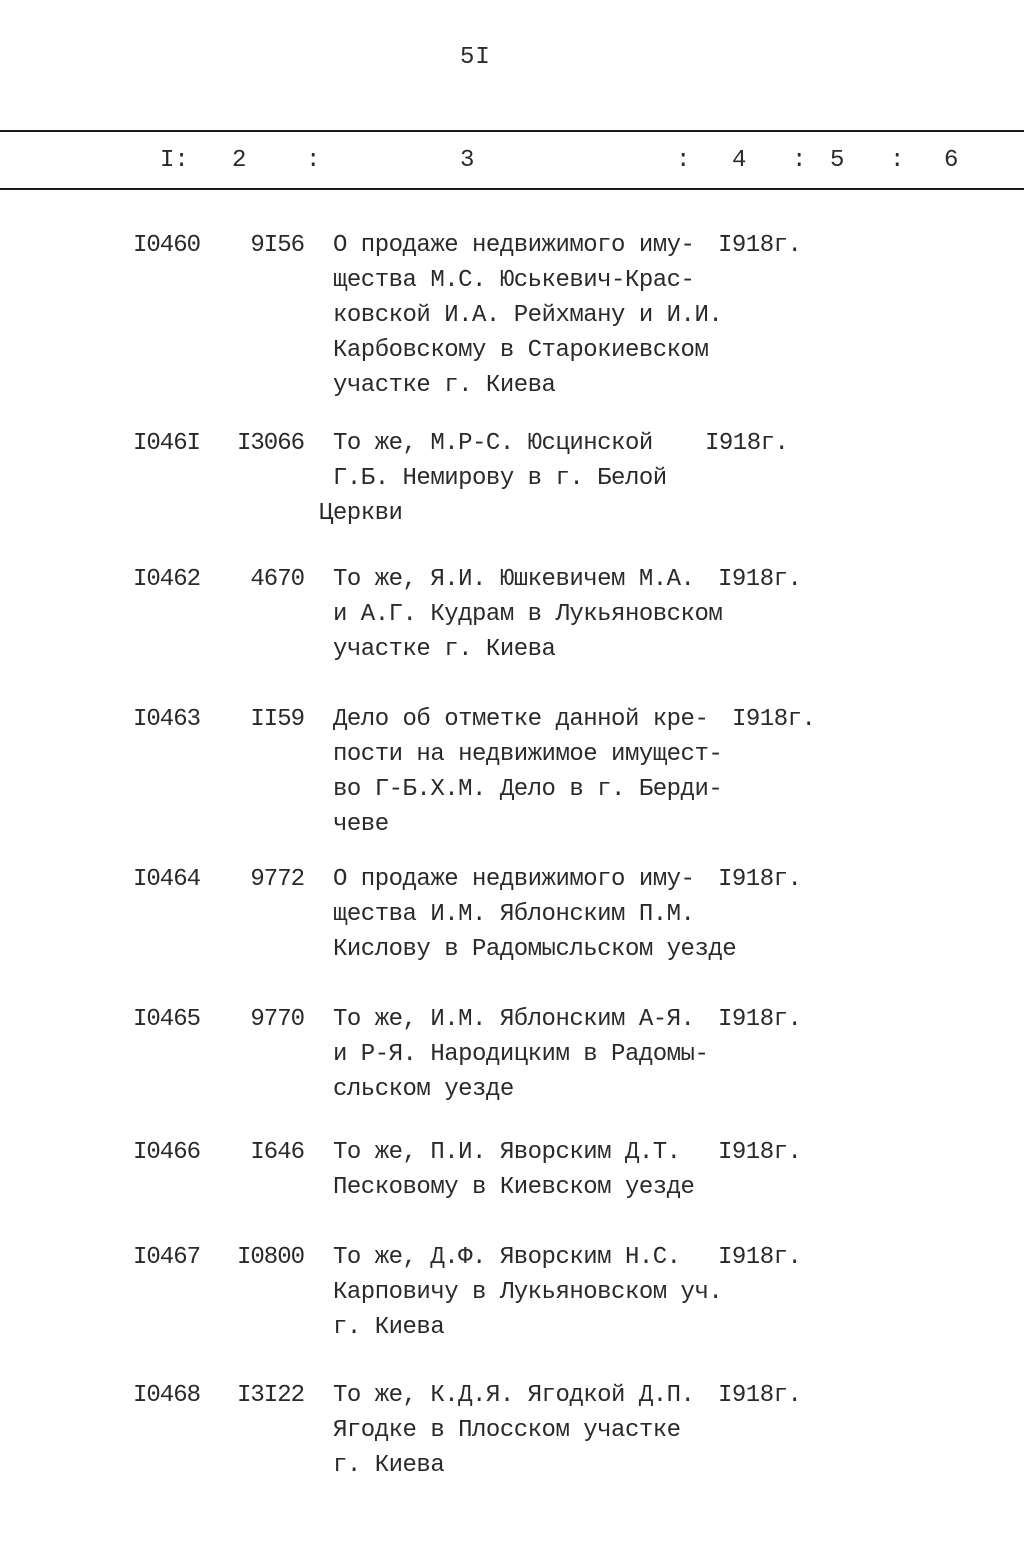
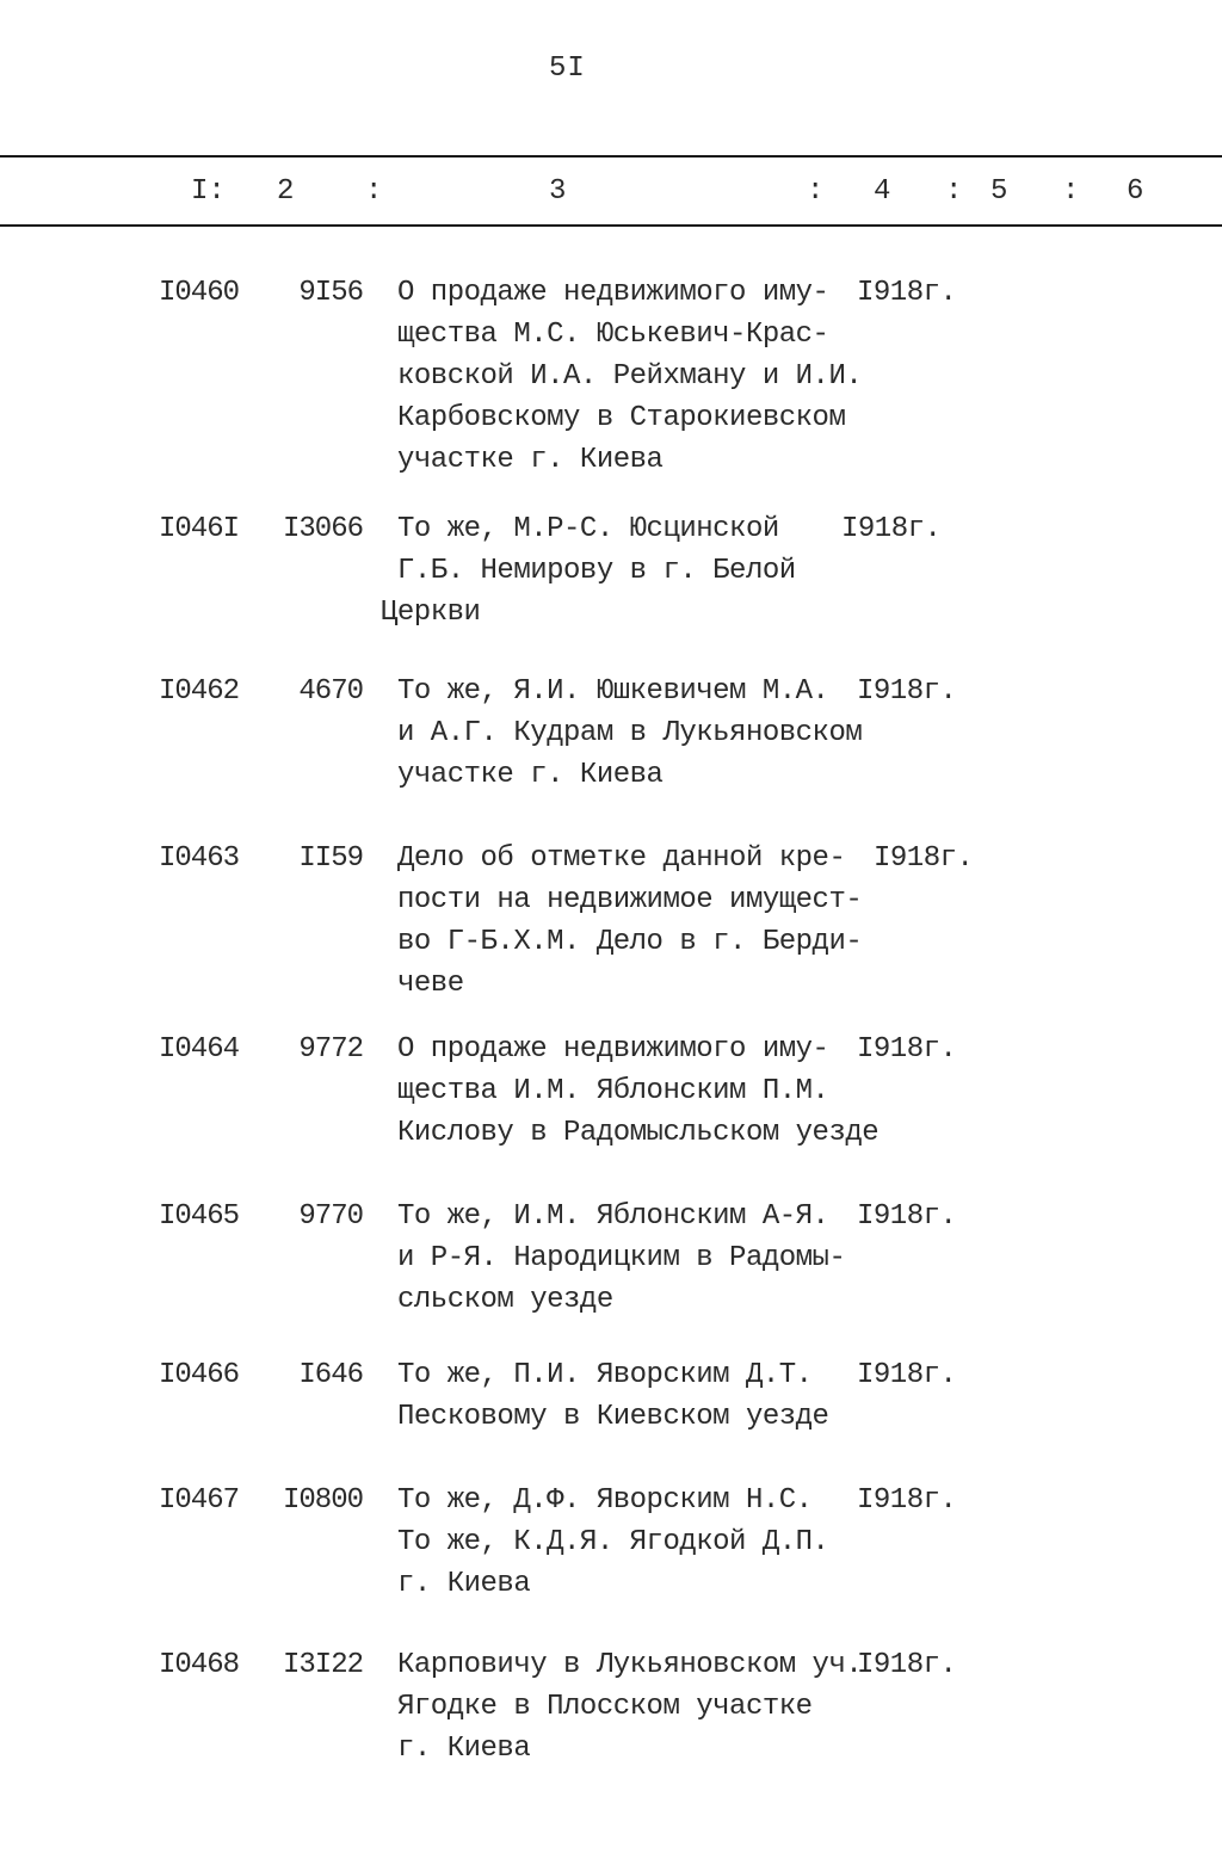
  5I
  I:
  2
  :
  3
  :
  4
  :
  5
  :
  6
  I0460
  9I56
  О продаже недвижимого иму-
  щества М.С. Юськевич-Крас-
  ковской И.А. Рейхману и И.И.
  Карбовскому в Старокиевском
  участке г. Киева
  I918г.
  I046I
  I3066
  То же, М.Р-С. Юсцинской
  Г.Б. Немирову в г. Белой
  Церкви
  I918г.
  I0462
  4670
  То же, Я.И. Юшкевичем М.А.
  и А.Г. Кудрам в Лукьяновском
  участке г. Киева
  I918г.
  I0463
  II59
  Дело об отметке данной кре-
  пости на недвижимое имущест-
  во Г-Б.Х.М. Дело в г. Берди-
  чеве
  I918г.
  I0464
  9772
  О продаже недвижимого иму-
  щества И.М. Яблонским П.М.
  Кислову в Радомысльском уезде
  I918г.
  I0465
  9770
  То же, И.М. Яблонским А-Я.
  и Р-Я. Народицким в Радомы-
  сльском уезде
  I918г.
  I0466
  I646
  То же, П.И. Яворским Д.Т.
  Песковому в Киевском уезде
  I918г.
  I0467
  I0800
  То же, Д.Ф. Яворским Н.С.
- Карповичу в Лукьяновском уч.
+ То же, К.Д.Я. Ягодкой Д.П.
  г. Киева
  I918г.
  I0468
  I3I22
- То же, К.Д.Я. Ягодкой Д.П.
+ Карповичу в Лукьяновском уч.
  Ягодке в Плосском участке
  г. Киева
  I918г.
